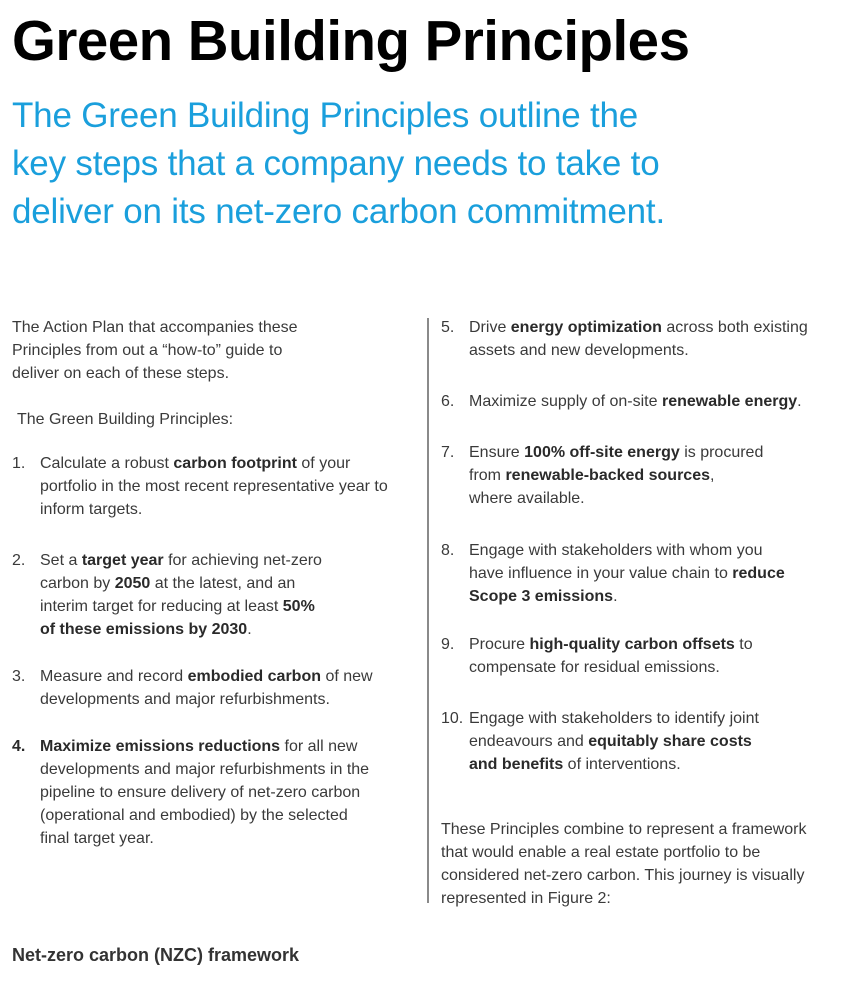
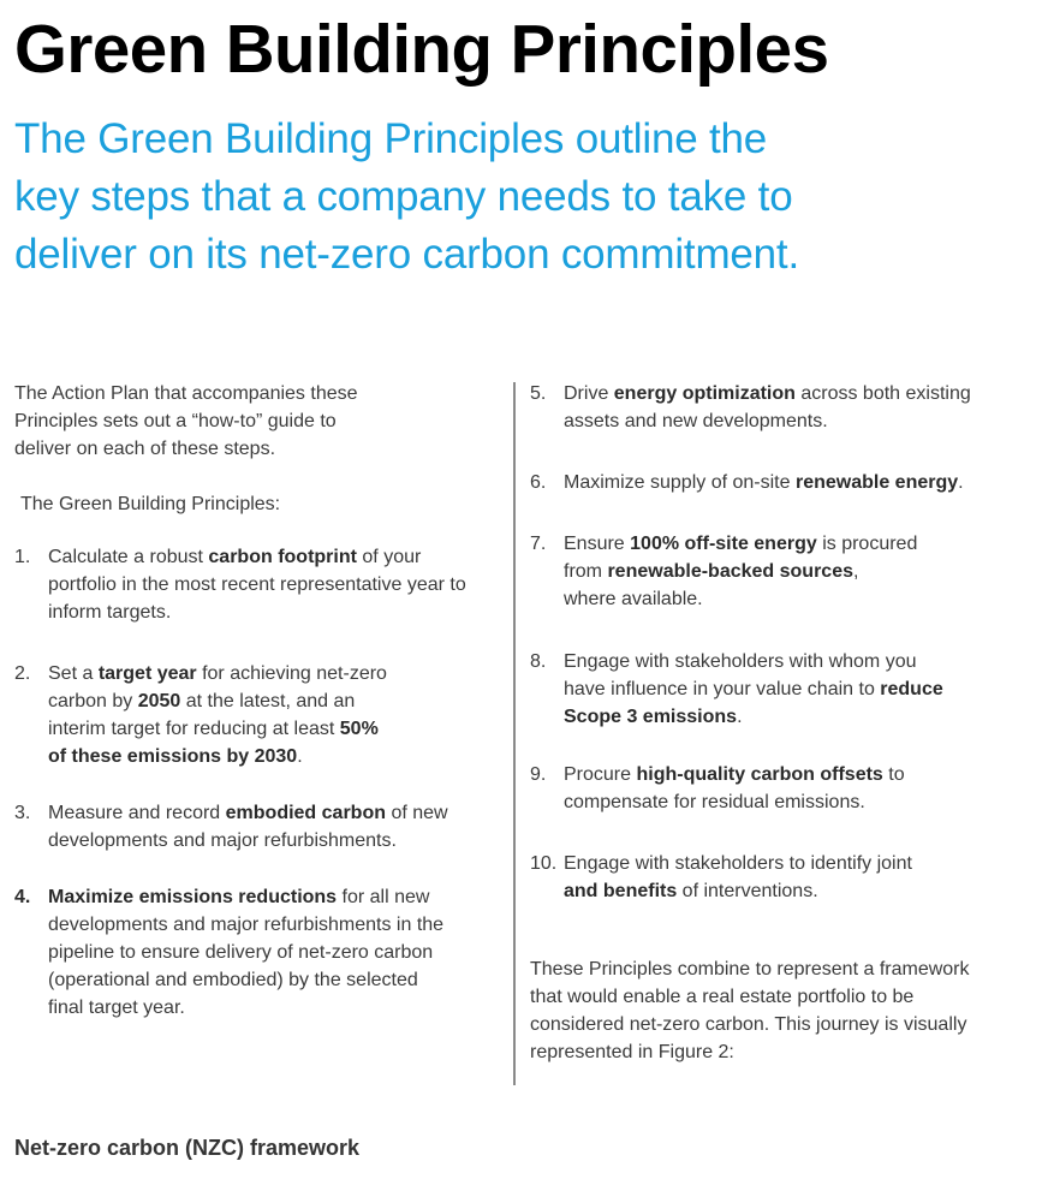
  Green Building Principles
  The Green Building Principles outline the
  key steps that a company needs to take to
  deliver on its net-zero carbon commitment.
  The Action Plan that accompanies these
- Principles from out a “how-to” guide to
+ Principles sets out a “how-to” guide to
  deliver on each of these steps.
  The Green Building Principles:
  1.
  Calculate a robust carbon footprint of your
  portfolio in the most recent representative year to
  inform targets.
  2.
  Set a target year for achieving net-zero
  carbon by 2050 at the latest, and an
  interim target for reducing at least 50%
  of these emissions by 2030.
  3.
  Measure and record embodied carbon of new
  developments and major refurbishments.
  4.
  Maximize emissions reductions for all new
  developments and major refurbishments in the
  pipeline to ensure delivery of net-zero carbon
  (operational and embodied) by the selected
  final target year.
  5.
  Drive energy optimization across both existing
  assets and new developments.
  6.
  Maximize supply of on-site renewable energy.
  7.
  Ensure 100% off-site energy is procured
  from renewable-backed sources,
  where available.
  8.
  Engage with stakeholders with whom you
  have influence in your value chain to reduce
  Scope 3 emissions.
  9.
  Procure high-quality carbon offsets to
  compensate for residual emissions.
  10.
  Engage with stakeholders to identify joint
- endeavours and equitably share costs
  and benefits of interventions.
  These Principles combine to represent a framework
  that would enable a real estate portfolio to be
  considered net-zero carbon. This journey is visually
  represented in Figure 2:
  Net-zero carbon (NZC) framework
